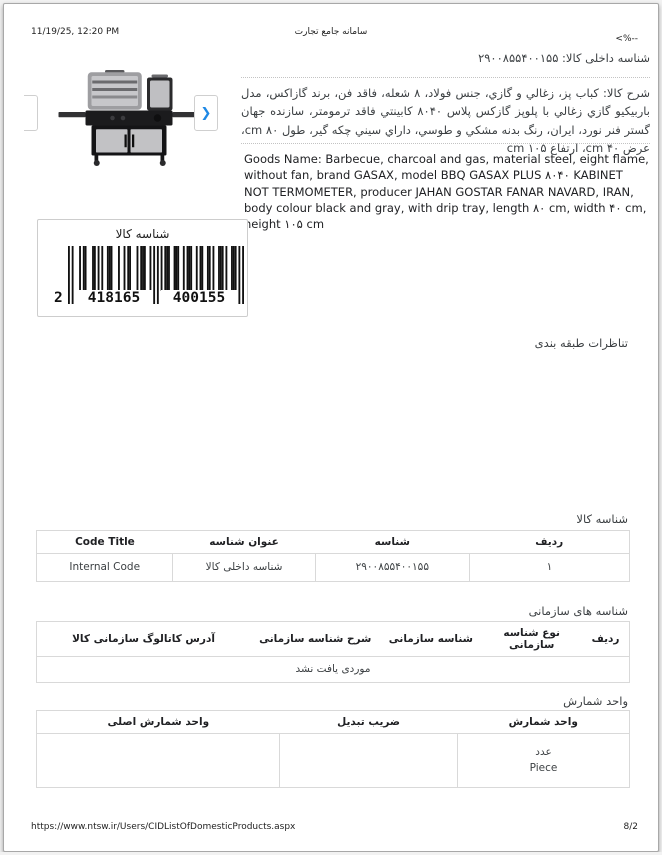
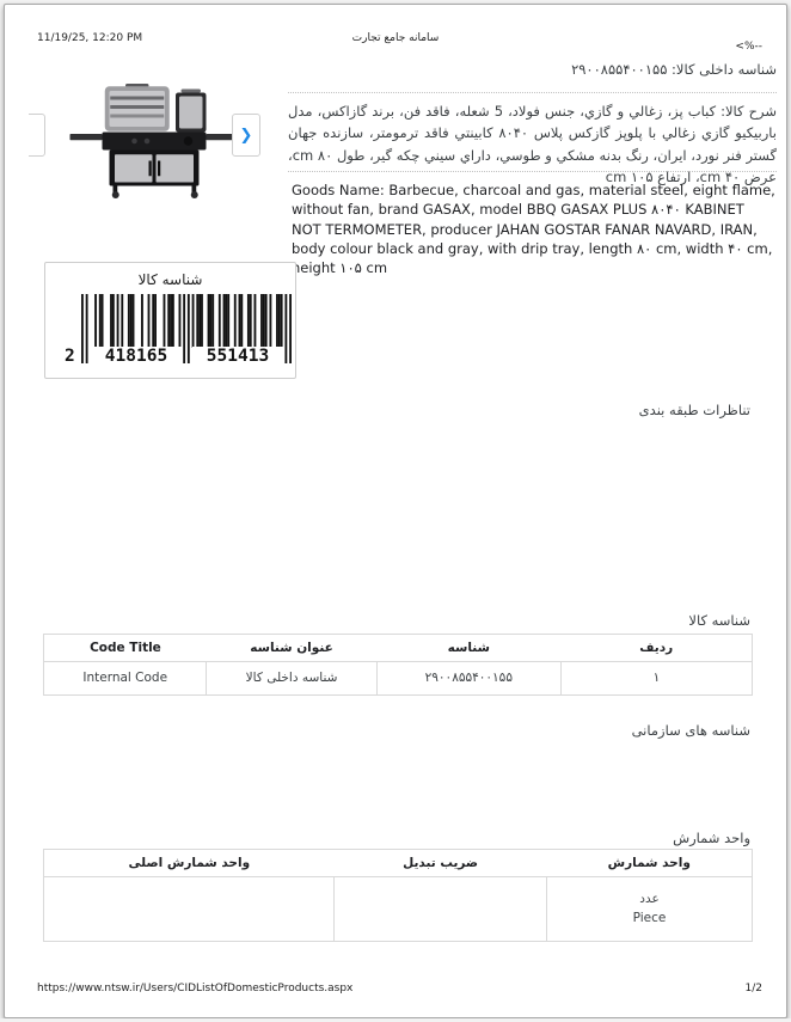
  11/19/25, 12:20 PM
  سامانه جامع تجارت
  <%--
  شناسه داخلی کالا: ۲۹۰۰۸۵۵۴۰۰۱۵۵
- شرح کالا: کباب پز، زغالي و گازي، جنس فولاد، ۸ شعله، فاقد فن، برند گازاکس، مدل باربیکیو گازي زغالي با پلوپز گازکس پلاس ۸۰۴۰ کابینتي فاقد ترمومتر، سازنده جهان گستر فنر نورد، ایران، رنگ بدنه مشکي و طوسي، داراي سیني چکه گیر، طول ۸۰ cm، عرض ۴۰ cm، ارتفاع ۱۰۵ cm
+ شرح کالا: کباب پز، زغالي و گازي، جنس فولاد، 5 شعله، فاقد فن، برند گازاکس، مدل باربیکیو گازي زغالي با پلوپز گازکس پلاس ۸۰۴۰ کابینتي فاقد ترمومتر، سازنده جهان گستر فنر نورد، ایران، رنگ بدنه مشکي و طوسي، داراي سیني چکه گیر، طول ۸۰ cm، عرض ۴۰ cm، ارتفاع ۱۰۵ cm
  Goods Name: Barbecue, charcoal and gas, material steel, eight flame, without fan, brand GASAX, model BBQ GASAX PLUS ۸۰۴۰ KABINET NOT TERMOMETER, producer JAHAN GOSTAR FANAR NAVARD, IRAN, body colour black and gray, with drip tray, length ۸۰ cm, width ۴۰ cm, eight ۱۰۵ cm
  ❯
  شناسه کالا
  2
  418165
- 400155
+ 551413
  تناظرات طبقه بندی
  شناسه کالا
  ردیف	شناسه	عنوان شناسه	Code Title
  ۱	۲۹۰۰۸۵۵۴۰۰۱۵۵	شناسه داخلی کالا	Internal Code
  شناسه های سازمانی
- ردیف	نوع شناسه سازمانی	شناسه سازمانی	شرح شناسه سازمانی	آدرس کاتالوگ سازمانی کالا
- موردی یافت نشد
  واحد شمارش
  واحد شمارش	ضریب تبدیل	واحد شمارش اصلی
  عدد Piece
  https://www.ntsw.ir/Users/CIDListOfDomesticProducts.aspx
- 8/2
+ 1/2
